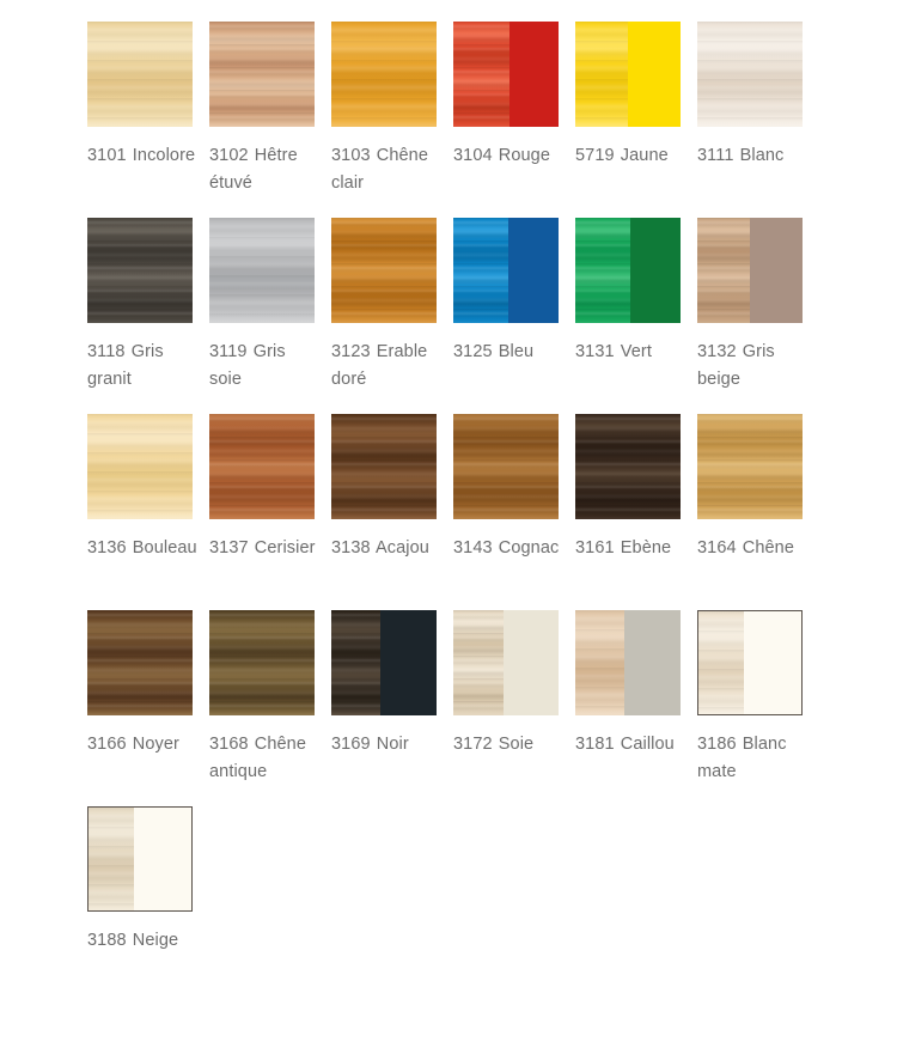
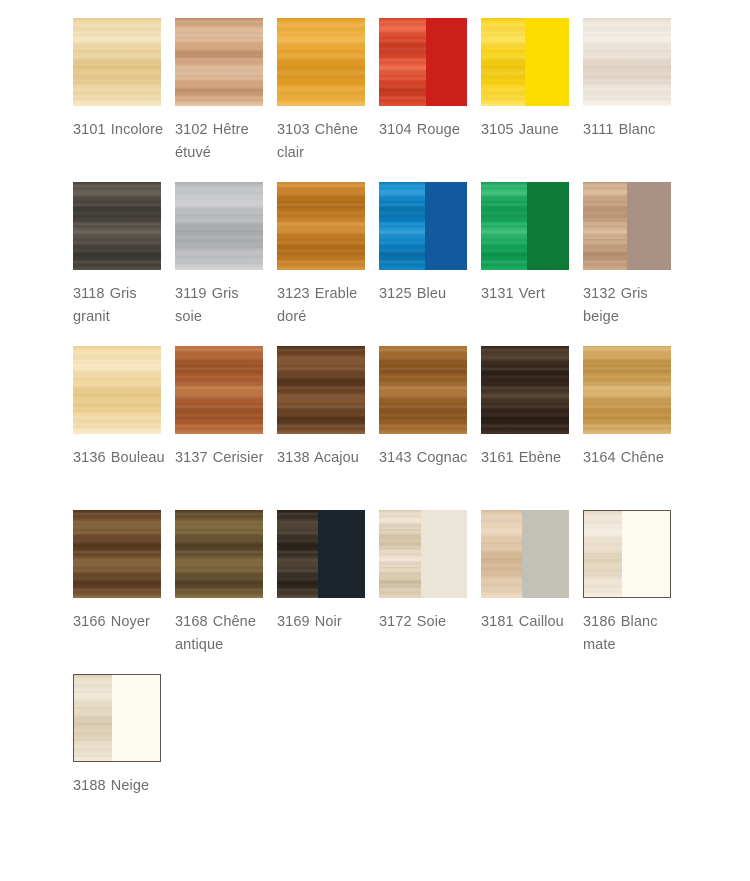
  3101 Incolore
  3102 Hêtre étuvé
  3103 Chêne clair
  3104 Rouge
- 5719 Jaune
+ 3105 Jaune
  3111 Blanc
  3118 Gris granit
  3119 Gris soie
  3123 Erable doré
  3125 Bleu
  3131 Vert
  3132 Gris beige
  3136 Bouleau
  3137 Cerisier
  3138 Acajou
  3143 Cognac
  3161 Ebène
  3164 Chêne
  3166 Noyer
  3168 Chêne antique
  3169 Noir
  3172 Soie
  3181 Caillou
  3186 Blanc mate
  3188 Neige
